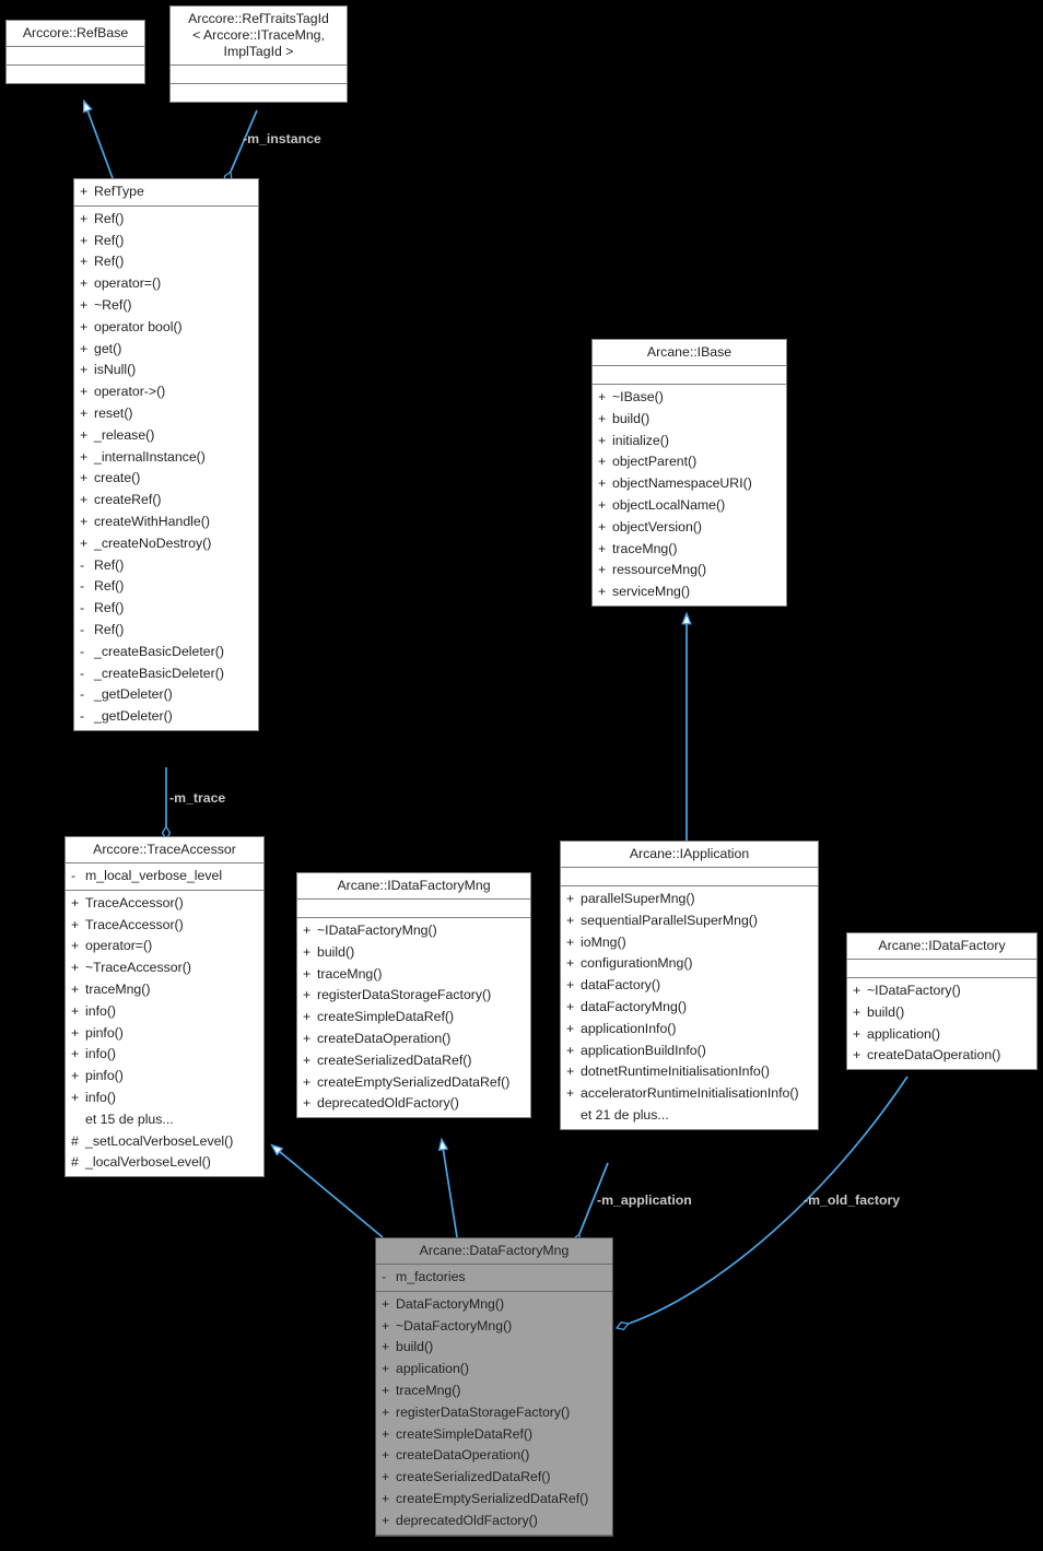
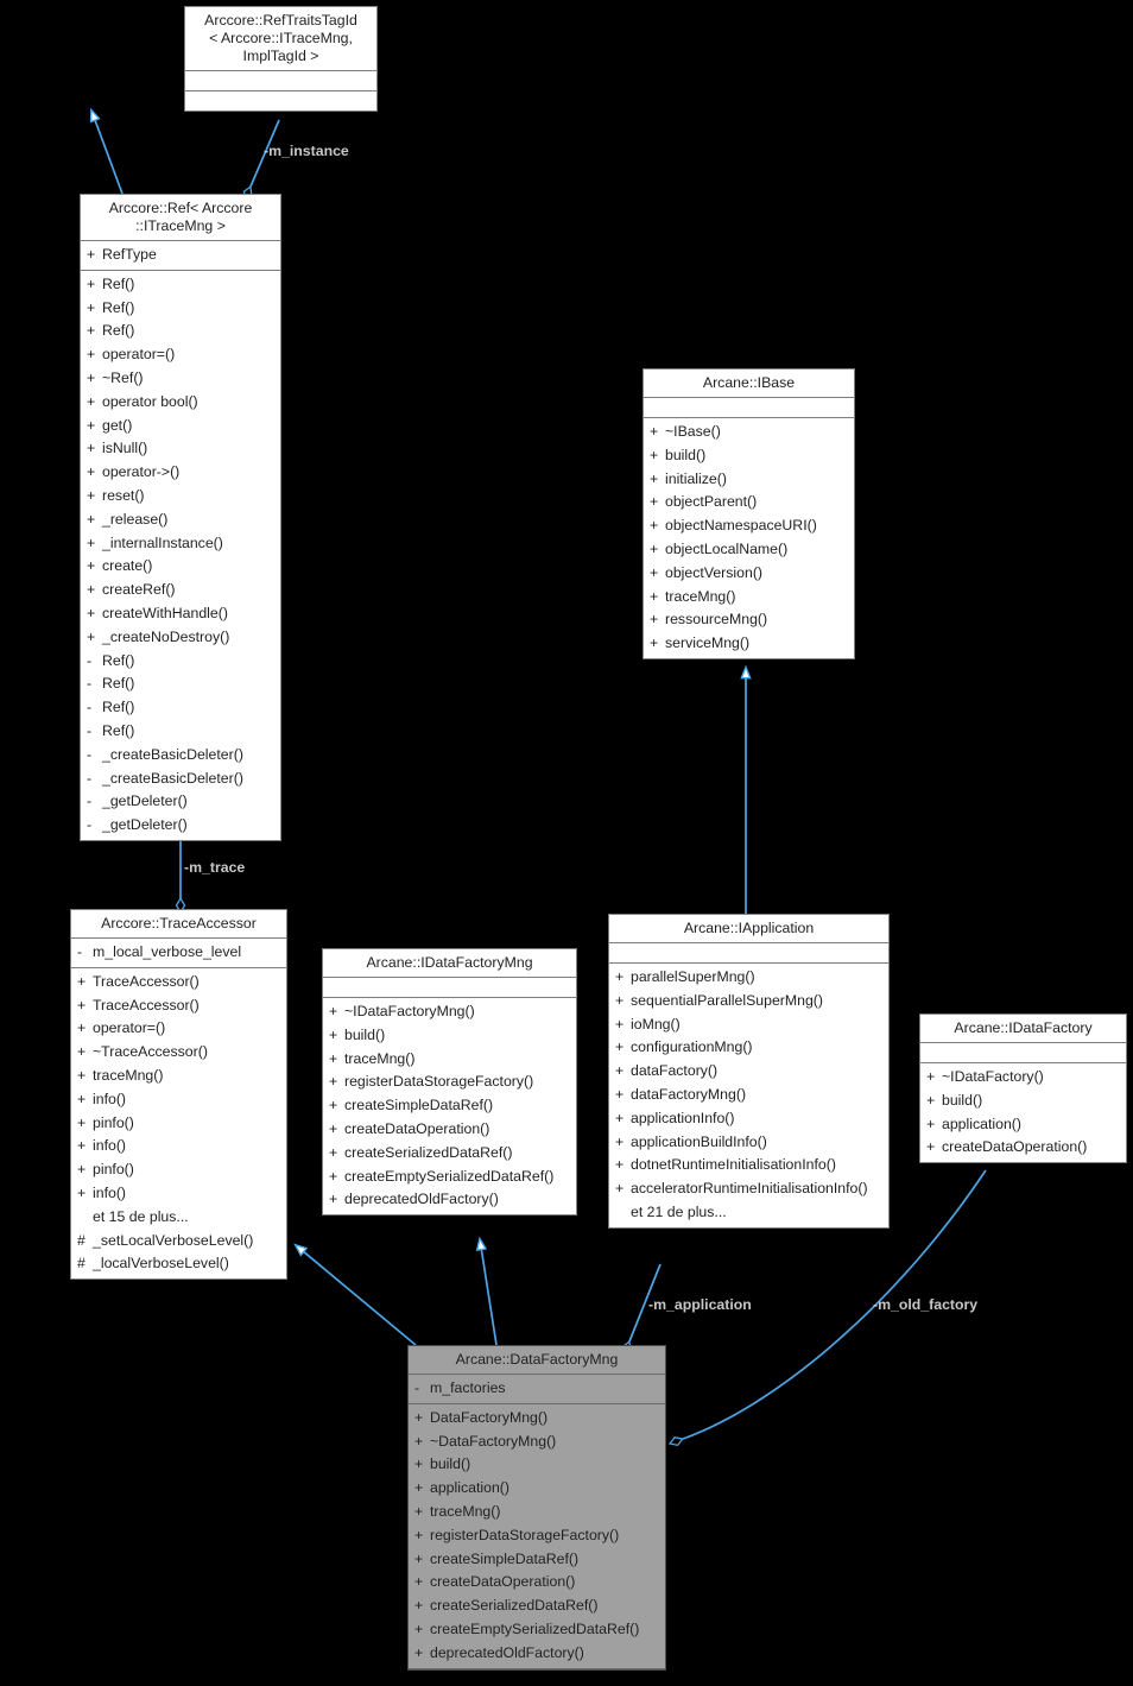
- Arccore::RefBase
  Arccore::RefTraitsTagId
  < Arccore::ITraceMng,
  ImplTagId >
+ Arccore::Ref< Arccore
+ ::ITraceMng >
  +
  RefType
  +
  Ref()
  +
  Ref()
  +
  Ref()
  +
  operator=()
  +
  ~Ref()
  +
  operator bool()
  +
  get()
  +
  isNull()
  +
  operator->()
  +
  reset()
  +
  _release()
  +
  _internalInstance()
  +
  create()
  +
  createRef()
  +
  createWithHandle()
  +
  _createNoDestroy()
  -
  Ref()
  -
  Ref()
  -
  Ref()
  -
  Ref()
  -
  _createBasicDeleter()
  -
  _createBasicDeleter()
  -
  _getDeleter()
  -
  _getDeleter()
  Arccore::TraceAccessor
  -
  m_local_verbose_level
  +
  TraceAccessor()
  +
  TraceAccessor()
  +
  operator=()
  +
  ~TraceAccessor()
  +
  traceMng()
  +
  info()
  +
  pinfo()
  +
  info()
  +
  pinfo()
  +
  info()
  et 15 de plus...
  #
  _setLocalVerboseLevel()
  #
  _localVerboseLevel()
  Arcane::IDataFactoryMng
  +
  ~IDataFactoryMng()
  +
  build()
  +
  traceMng()
  +
  registerDataStorageFactory()
  +
  createSimpleDataRef()
  +
  createDataOperation()
  +
  createSerializedDataRef()
  +
  createEmptySerializedDataRef()
  +
  deprecatedOldFactory()
  Arcane::IBase
  +
  ~IBase()
  +
  build()
  +
  initialize()
  +
  objectParent()
  +
  objectNamespaceURI()
  +
  objectLocalName()
  +
  objectVersion()
  +
  traceMng()
  +
  ressourceMng()
  +
  serviceMng()
  Arcane::IApplication
  +
  parallelSuperMng()
  +
  sequentialParallelSuperMng()
  +
  ioMng()
  +
  configurationMng()
  +
  dataFactory()
  +
  dataFactoryMng()
  +
  applicationInfo()
  +
  applicationBuildInfo()
  +
  dotnetRuntimeInitialisationInfo()
  +
  acceleratorRuntimeInitialisationInfo()
  et 21 de plus...
  Arcane::IDataFactory
  +
  ~IDataFactory()
  +
  build()
  +
  application()
  +
  createDataOperation()
  Arcane::DataFactoryMng
  -
  m_factories
  +
  DataFactoryMng()
  +
  ~DataFactoryMng()
  +
  build()
  +
  application()
  +
  traceMng()
  +
  registerDataStorageFactory()
  +
  createSimpleDataRef()
  +
  createDataOperation()
  +
  createSerializedDataRef()
  +
  createEmptySerializedDataRef()
  +
  deprecatedOldFactory()
  -m_instance
  -m_trace
  -m_application
  -m_old_factory
